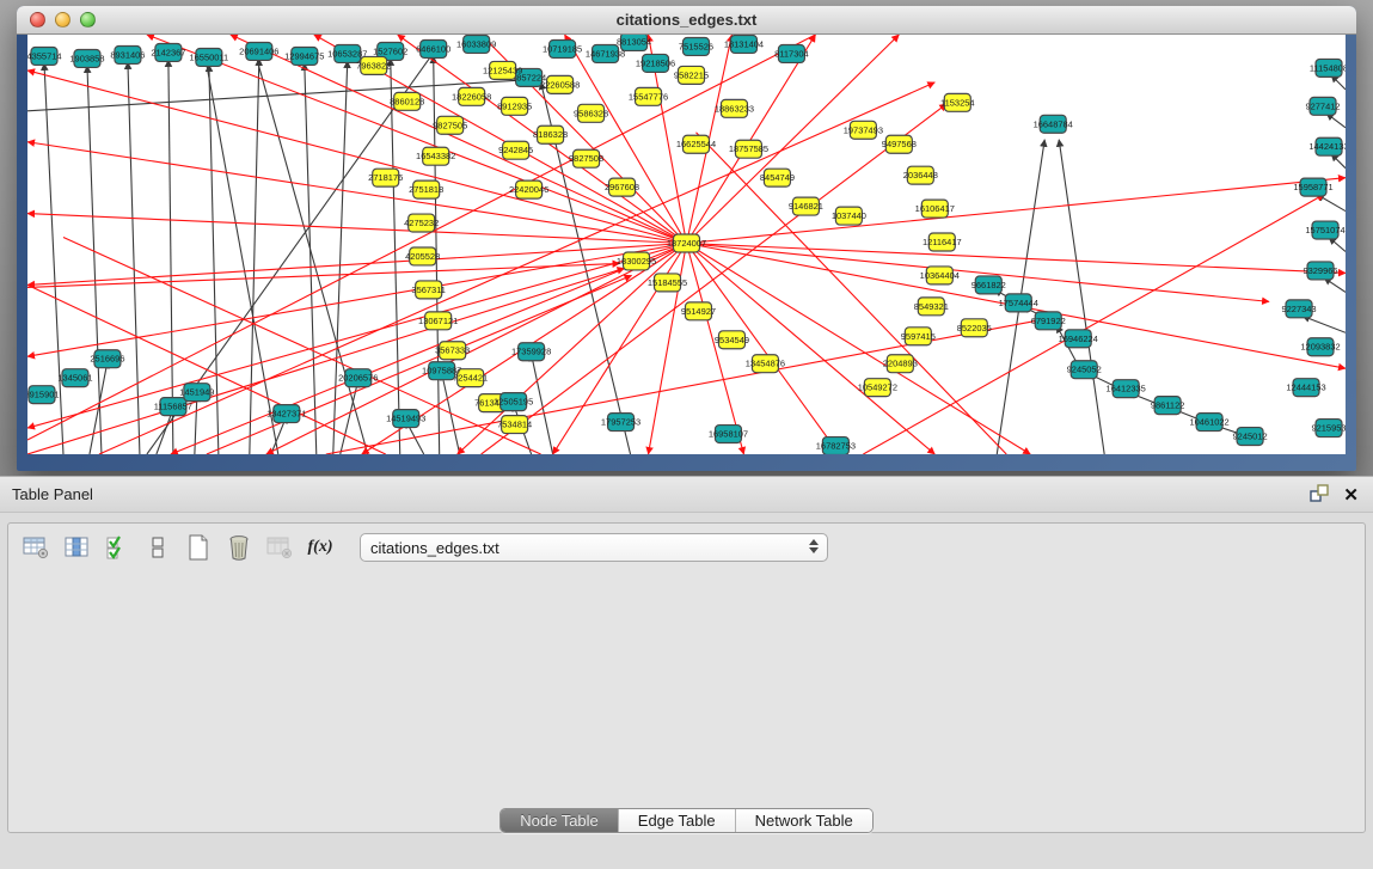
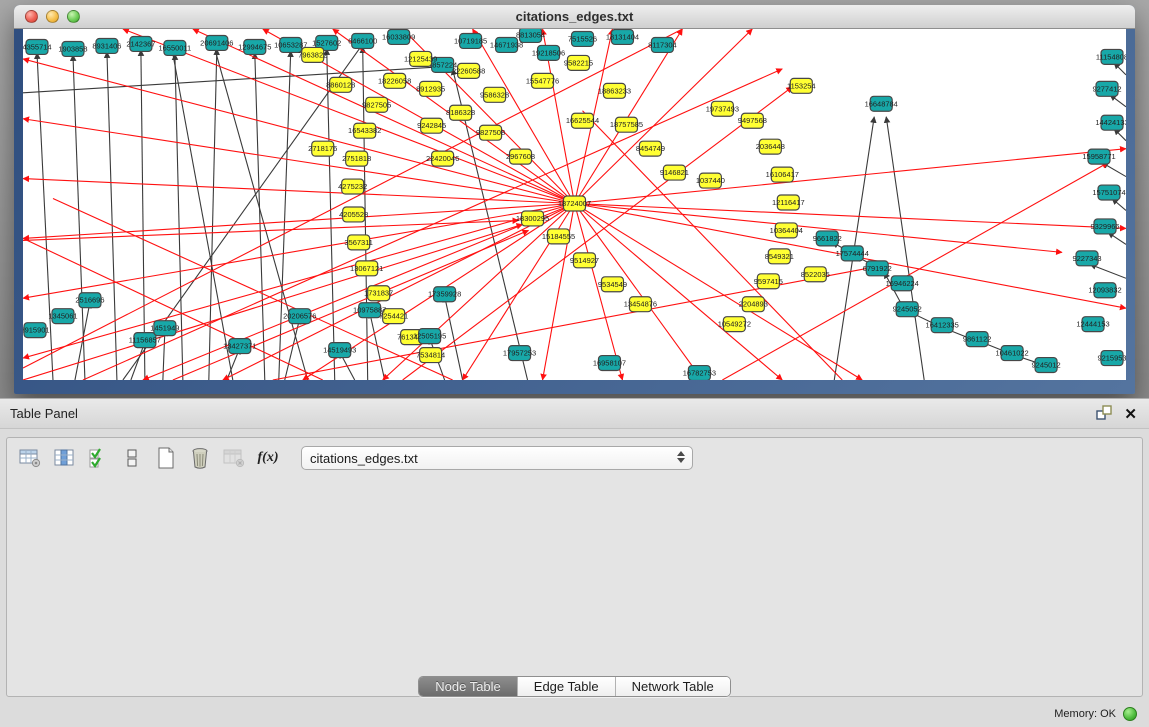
  citations_edges.txt
  4355714
  1903858
  8931406
  2142367
  16550011
  20691406
  12994675
  10653287
  1527602
  6466100
  16033809
  857224
  10719185
  14671938
  8813054
  19218506
  7515526
  18131404
  8117304
  12125439
  18226058
  9827505
  16543382
  2751818
  4275232
  4205528
  3567311
  13067121
- 3567333
+ 1731837
  7254421
  76134
  7534814
  7963822
  8860128
  8912935
  22260588
  8186328
  9827508
  2967608
  9586328
  15547776
  9582215
  18863233
  16625544
  18757585
  8454749
  9146821
  22420046
  9242845
  2718176
  19737493
  9497568
  2036448
  16106417
  12116417
  10364404
  8549321
  9597415
  2204893
  10549272
  15184555
  9514927
  9534549
  13454876
  18300295
  1037440
  18724007
  2516696
  3915901
  1345061
  11156857
  1451949
  13427371
  20206576
  14519493
  10975887
  12505195
  17359928
  17957253
  16958107
  16782753
  9661822
  17574444
  6791922
  16946224
  9245052
  16412335
  9861122
  10461022
  9245012
  1115480
  9277412
  1442413
  15958771
  15751074
  9329966
  9227343
  12093832
  12444153
  9215953
  16648784
  1153254
  8522035
  Table Panel
  ✕
  f(x)
  citations_edges.txt
  Node Table
  Edge Table
  Network Table
+ Memory: OK
